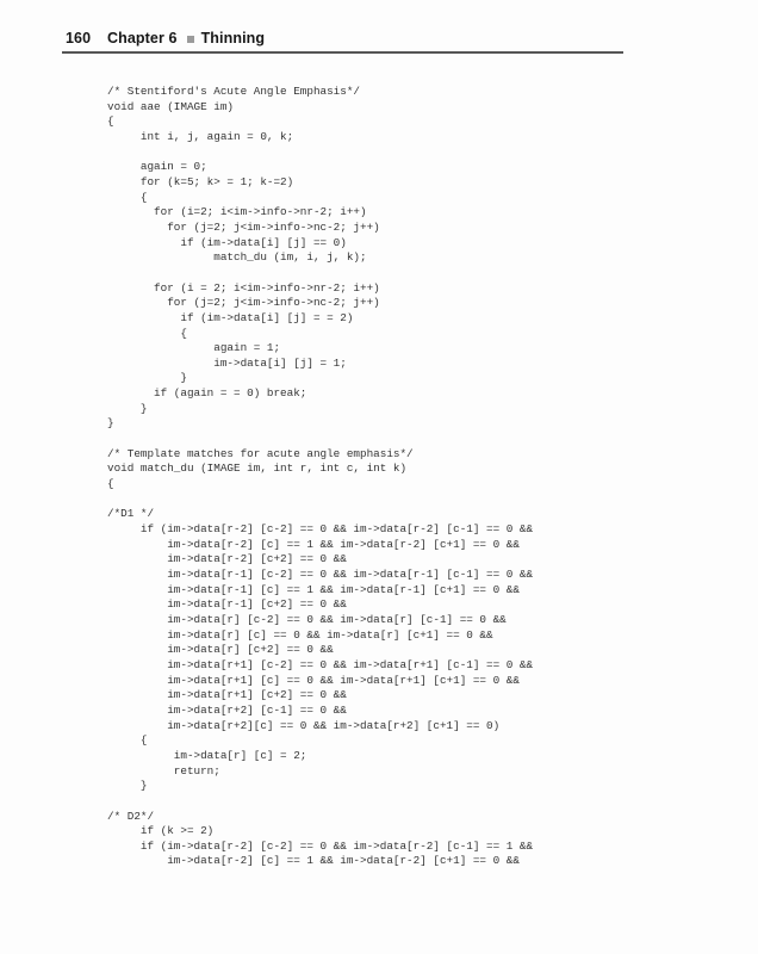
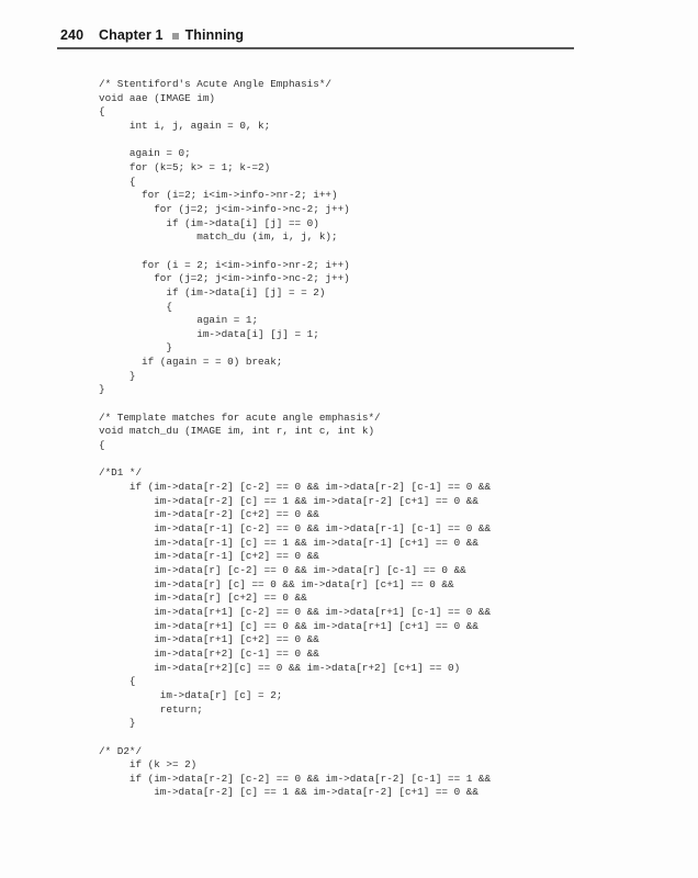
- 160
+ 240
- Chapter 6
+ Chapter 1
  Thinning
  /* Stentiford's Acute Angle Emphasis*/
  void aae (IMAGE im)
  {
  int i, j, again = 0, k;
  again = 0;
  for (k=5; k> = 1; k-=2)
  {
  for (i=2; i<im->info->nr-2; i++)
  for (j=2; j<im->info->nc-2; j++)
  if (im->data[i] [j] == 0)
  match_du (im, i, j, k);
  for (i = 2; i<im->info->nr-2; i++)
  for (j=2; j<im->info->nc-2; j++)
  if (im->data[i] [j] = = 2)
  {
  again = 1;
  im->data[i] [j] = 1;
  }
  if (again = = 0) break;
  }
  }
  /* Template matches for acute angle emphasis*/
  void match_du (IMAGE im, int r, int c, int k)
  {
  /*D1 */
  if (im->data[r-2] [c-2] == 0 && im->data[r-2] [c-1] == 0 &&
  im->data[r-2] [c] == 1 && im->data[r-2] [c+1] == 0 &&
  im->data[r-2] [c+2] == 0 &&
  im->data[r-1] [c-2] == 0 && im->data[r-1] [c-1] == 0 &&
  im->data[r-1] [c] == 1 && im->data[r-1] [c+1] == 0 &&
  im->data[r-1] [c+2] == 0 &&
  im->data[r] [c-2] == 0 && im->data[r] [c-1] == 0 &&
  im->data[r] [c] == 0 && im->data[r] [c+1] == 0 &&
  im->data[r] [c+2] == 0 &&
  im->data[r+1] [c-2] == 0 && im->data[r+1] [c-1] == 0 &&
  im->data[r+1] [c] == 0 && im->data[r+1] [c+1] == 0 &&
  im->data[r+1] [c+2] == 0 &&
  im->data[r+2] [c-1] == 0 &&
  im->data[r+2][c] == 0 && im->data[r+2] [c+1] == 0)
  {
  im->data[r] [c] = 2;
  return;
  }
  /* D2*/
  if (k >= 2)
  if (im->data[r-2] [c-2] == 0 && im->data[r-2] [c-1] == 1 &&
  im->data[r-2] [c] == 1 && im->data[r-2] [c+1] == 0 &&
